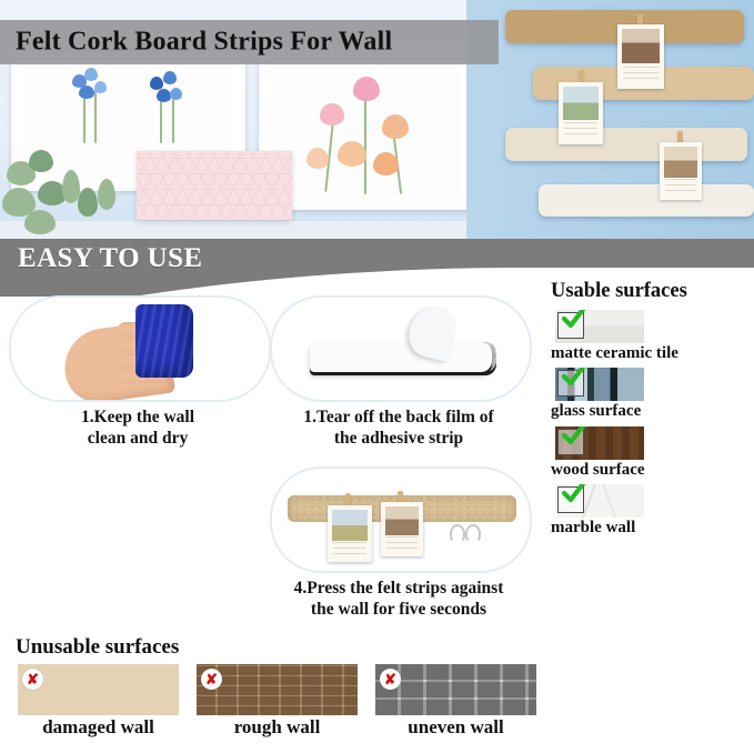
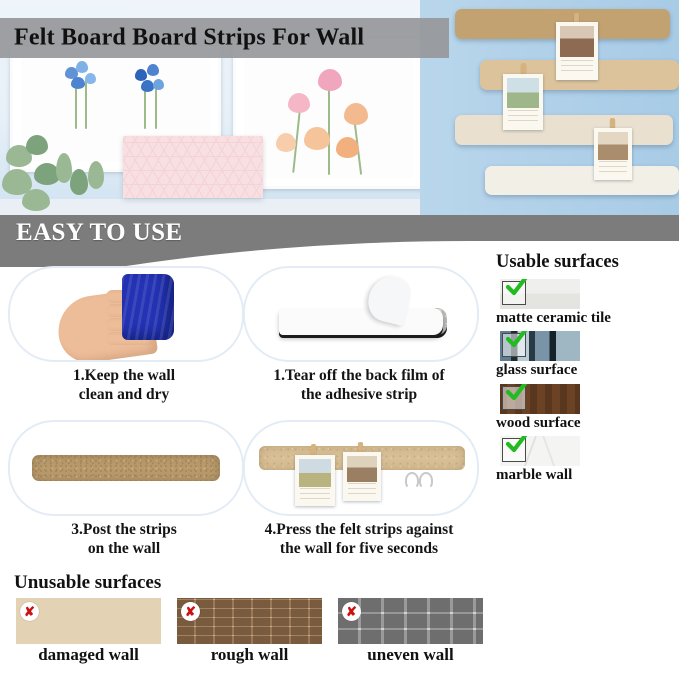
- Felt Cork Board Strips For Wall
+ Felt Board Board Strips For Wall
  EASY TO USE
  1.Keep the wall
  clean and dry
  1.Tear off the back film of
  the adhesive strip
+ 3.Post the strips
+ on the wall
  4.Press the felt strips against
  the wall for five seconds
  Usable surfaces
  matte ceramic tile
  glass surface
  wood surface
  marble wall
  Unusable surfaces
  ✘
  damaged wall
  ✘
  rough wall
  ✘
  uneven wall
